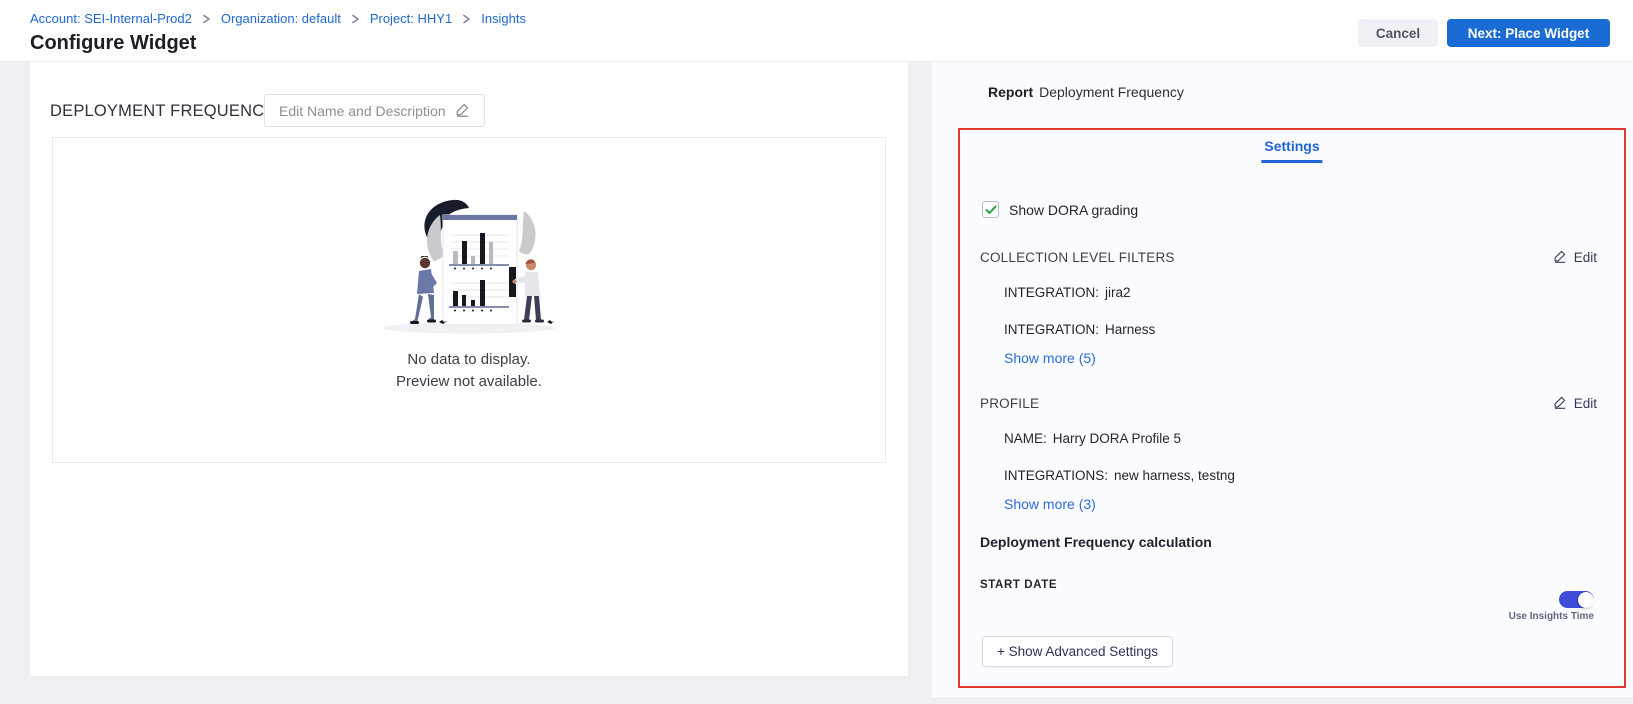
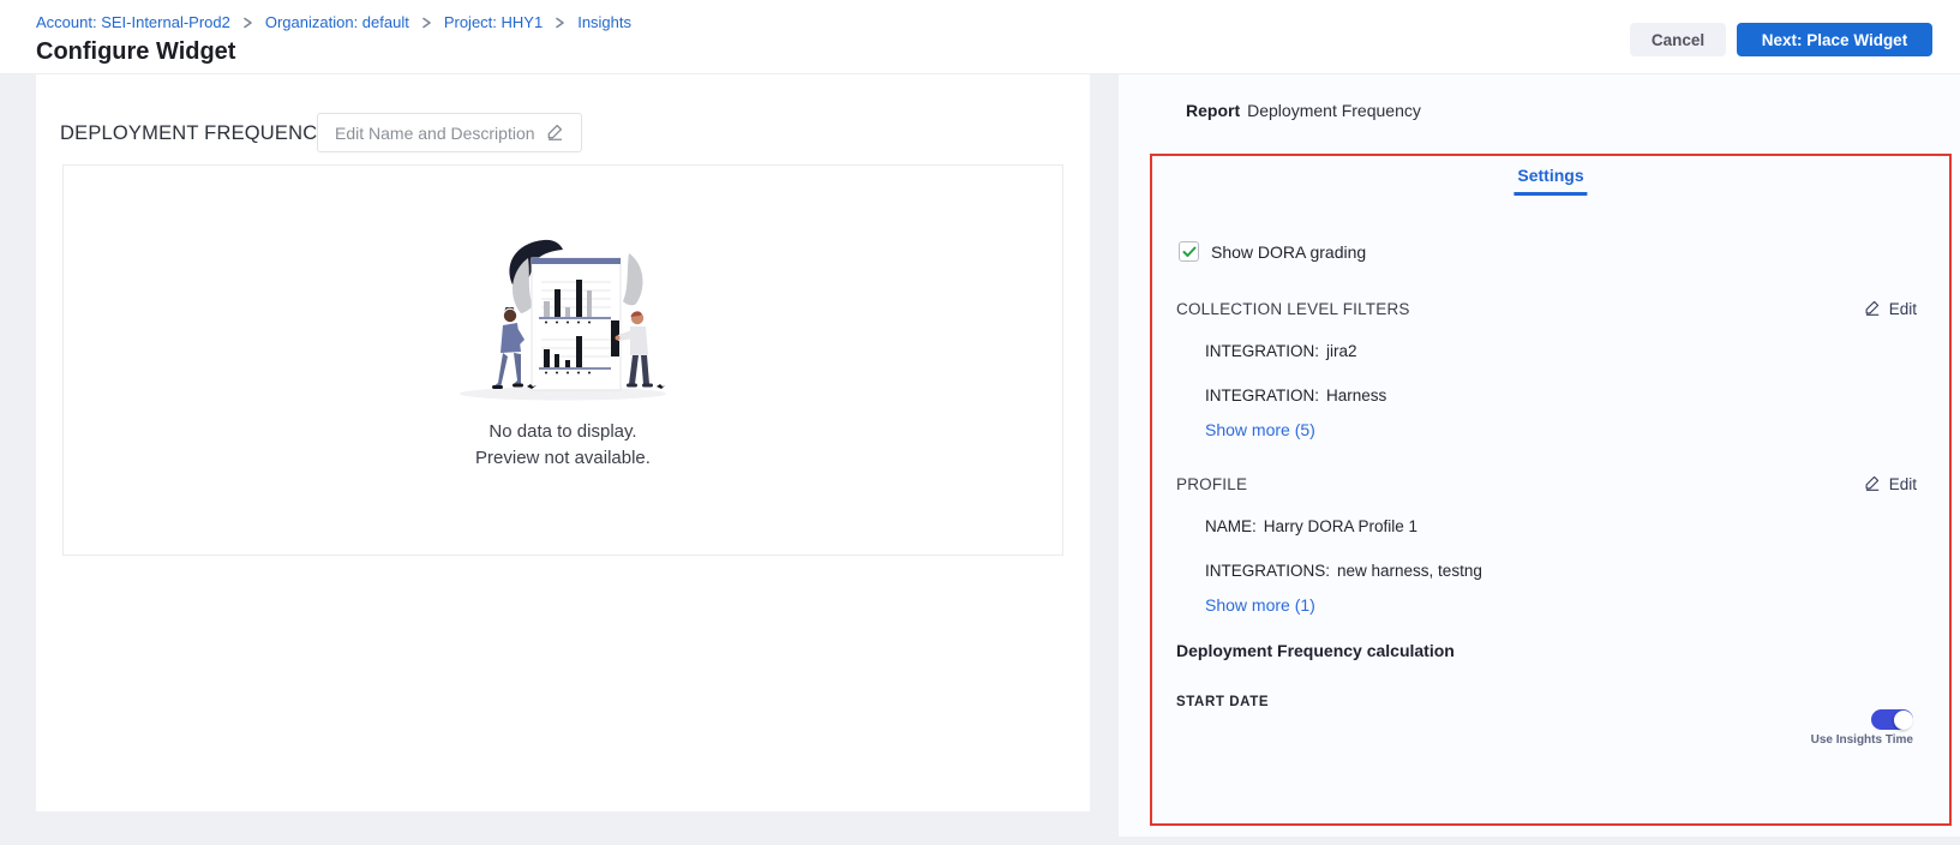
  Account: SEI-Internal-Prod2
  Organization: default
  Project: HHY1
  Insights
  Configure Widget
  Cancel
  Next: Place Widget
  DEPLOYMENT FREQUENC
  Edit Name and Description
  No data to display.
  Preview not available.
  Report Deployment Frequency
  Settings
  Show DORA grading
  COLLECTION LEVEL FILTERS
  Edit
  INTEGRATION: jira2
  INTEGRATION: Harness
  Show more (5)
  PROFILE
  Edit
- NAME: Harry DORA Profile 5
+ NAME: Harry DORA Profile 1
  INTEGRATIONS: new harness, testng
- Show more (3)
+ Show more (1)
  Deployment Frequency calculation
  START DATE
  Use Insights Time
- + Show Advanced Settings
